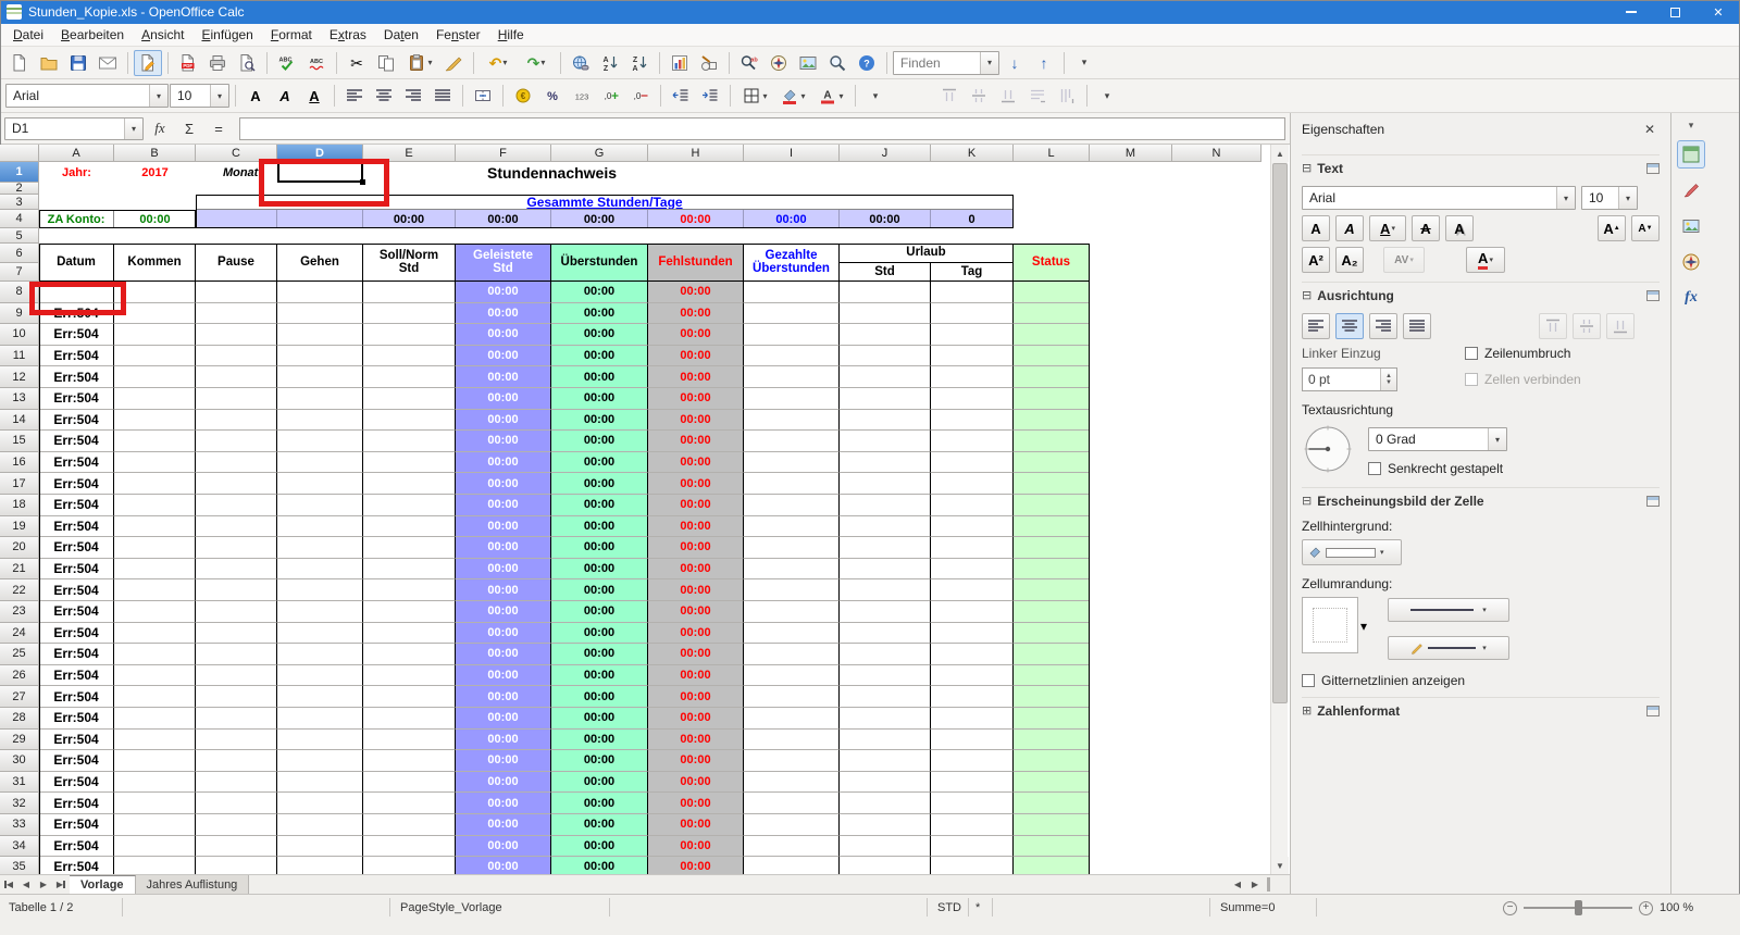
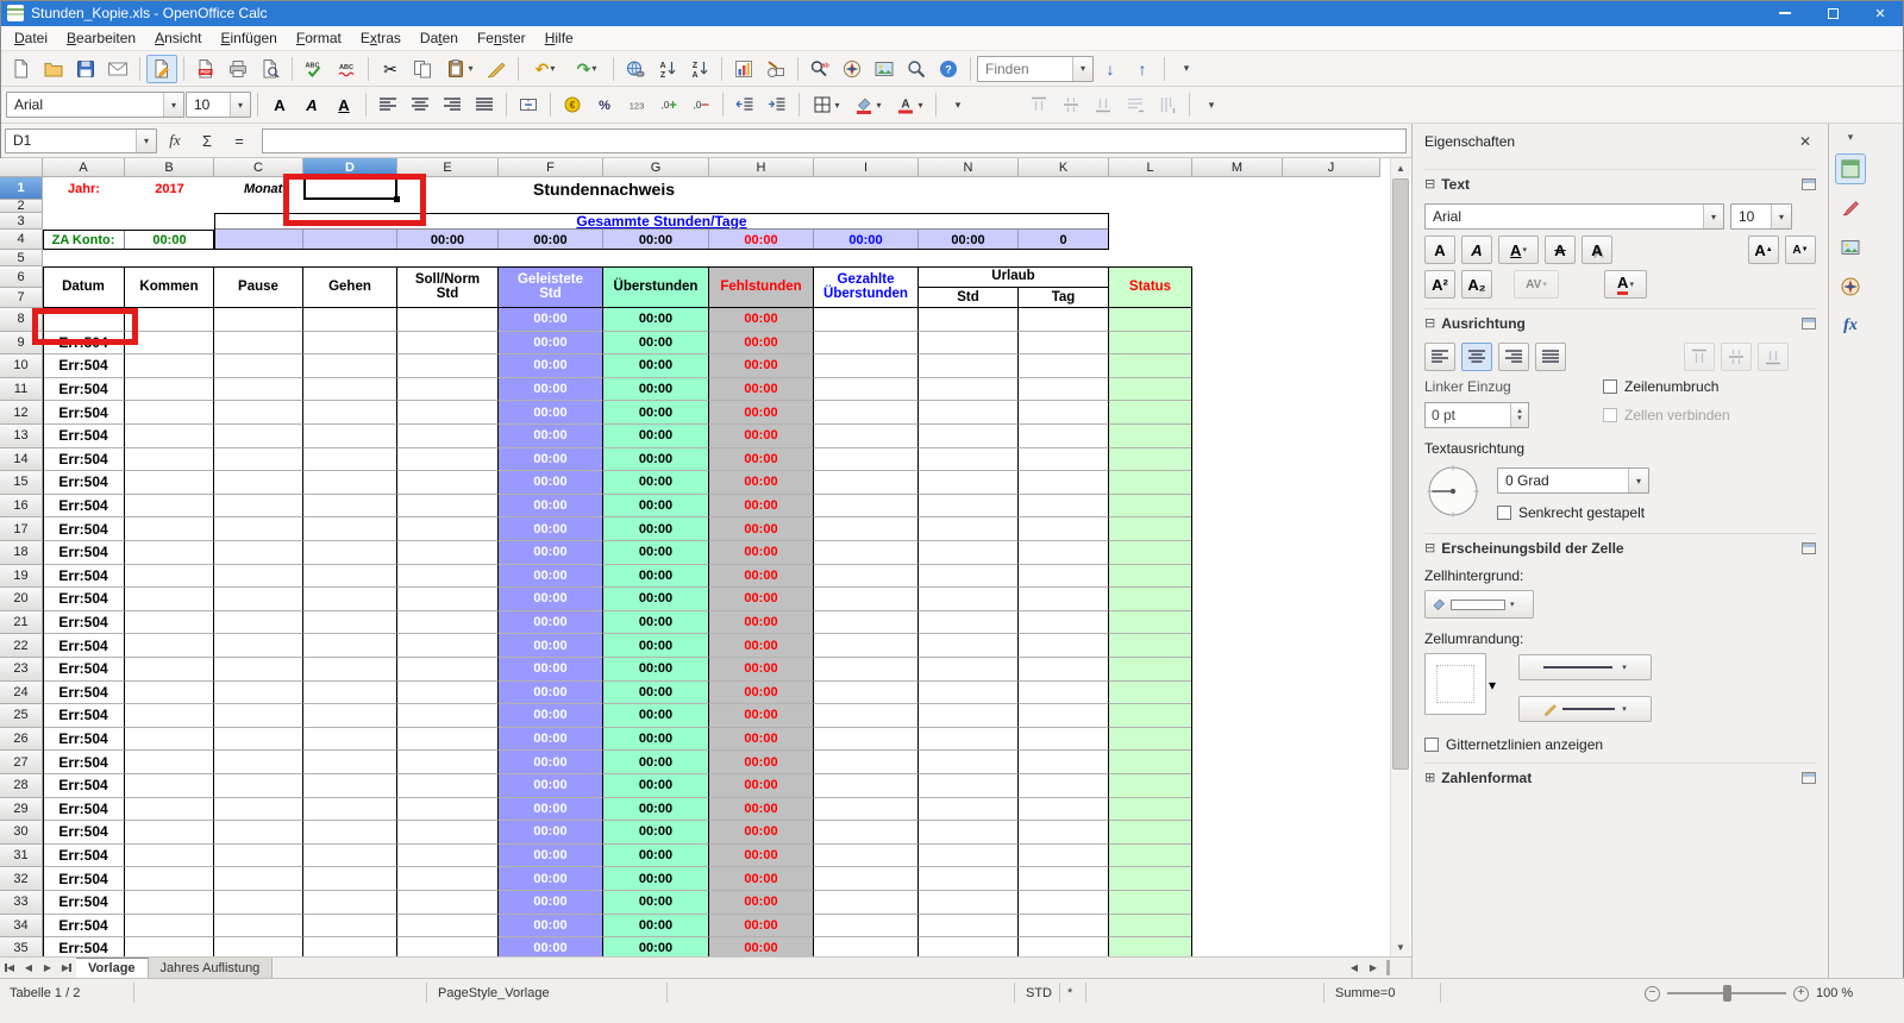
  Stunden_Kopie.xls - OpenOffice Calc
  ✕
  Datei
  Bearbeiten
  Ansicht
  Einfügen
  Format
  Extras
  Daten
  Fenster
  Hilfe
  ✂
  ▾
  ↶
  ▾
  ↷
  ▾
  ?
  Finden
  ▾
  ↓
  ↑
  ▾
  Arial
  ▾
  10
  ▾
  A
  A
  A
  €
  %
  123
  ,0
  ,0
  ▾
  ▾
  A
  ▾
  ▾
  ▾
  D1
  ▾
  fx
  Σ
  =
  A
  B
  C
  D
  E
  F
  G
  H
  I
- J
+ N
  K
  L
  M
- N
+ J
  1
  2
  3
  4
  5
  6
  7
  8
  9
  10
  11
  12
  13
  14
  15
  16
  17
  18
  19
  20
  21
  22
  23
  24
  25
  26
  27
  28
  29
  30
  31
  32
  33
  34
  35
  Jahr:
  2017
  Monat:
  Stundennachweis
  Gesammte Stunden/Tage
  00:00
  00:00
  00:00
  00:00
  00:00
  00:00
  0
  ZA Konto:
  00:00
  Datum
  Kommen
  Pause
  Gehen
  Soll/Norm
  Std
  Geleistete
  Std
  Überstunden
  Fehlstunden
  Gezahlte
  Überstunden
  Urlaub
  Std
  Tag
  Status
  00:00
  00:00
  00:00
  Err:504
  00:00
  00:00
  00:00
  Err:504
  00:00
  00:00
  00:00
  Err:504
  00:00
  00:00
  00:00
  Err:504
  00:00
  00:00
  00:00
  Err:504
  00:00
  00:00
  00:00
  Err:504
  00:00
  00:00
  00:00
  Err:504
  00:00
  00:00
  00:00
  Err:504
  00:00
  00:00
  00:00
  Err:504
  00:00
  00:00
  00:00
  Err:504
  00:00
  00:00
  00:00
  Err:504
  00:00
  00:00
  00:00
  Err:504
  00:00
  00:00
  00:00
  Err:504
  00:00
  00:00
  00:00
  Err:504
  00:00
  00:00
  00:00
  Err:504
  00:00
  00:00
  00:00
  Err:504
  00:00
  00:00
  00:00
  Err:504
  00:00
  00:00
  00:00
  Err:504
  00:00
  00:00
  00:00
  Err:504
  00:00
  00:00
  00:00
  Err:504
  00:00
  00:00
  00:00
  Err:504
  00:00
  00:00
  00:00
  Err:504
  00:00
  00:00
  00:00
  Err:504
  00:00
  00:00
  00:00
  Err:504
  00:00
  00:00
  00:00
  Err:504
  00:00
  00:00
  00:00
  Err:504
  00:00
  00:00
  00:00
  Err:504
  00:00
  00:00
  00:00
  ▲
  ▼
  ◀
  ◀
  ▶
  ▶
  Vorlage
  Jahres Auflistung
  ◀
  ▶
  Eigenschaften
  ✕
  ⊟
  Text
  Arial
  ▾
  10
  ▾
  A
  A
  A
  A
  A
  A
  A
  A²
  A₂
  AV
  A
  ⊟
  Ausrichtung
  Linker Einzug
  Zeilenumbruch
  0 pt
  Zellen verbinden
  Textausrichtung
  0 Grad
  ▾
  Senkrecht gestapelt
  ⊟
  Erscheinungsbild der Zelle
  Zellhintergrund:
  Zellumrandung:
  ▾
  Gitternetzlinien anzeigen
  ⊞
  Zahlenformat
  ▾
  fx
  Tabelle 1 / 2
  PageStyle_Vorlage
  STD
  *
  Summe=0
  −
  +
  100 %
